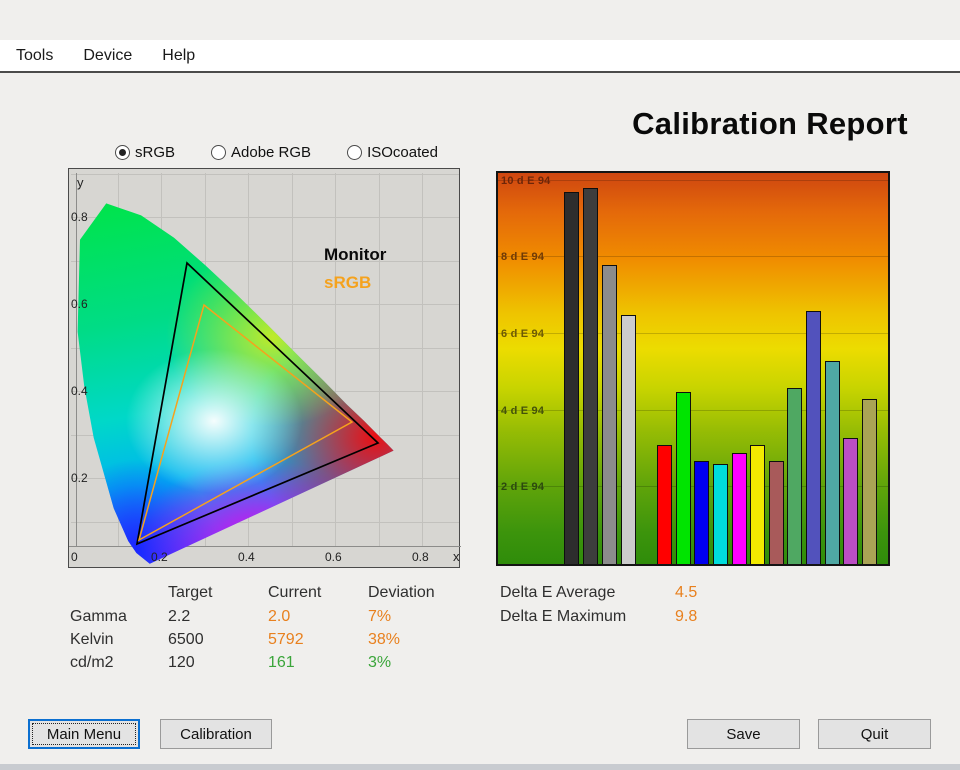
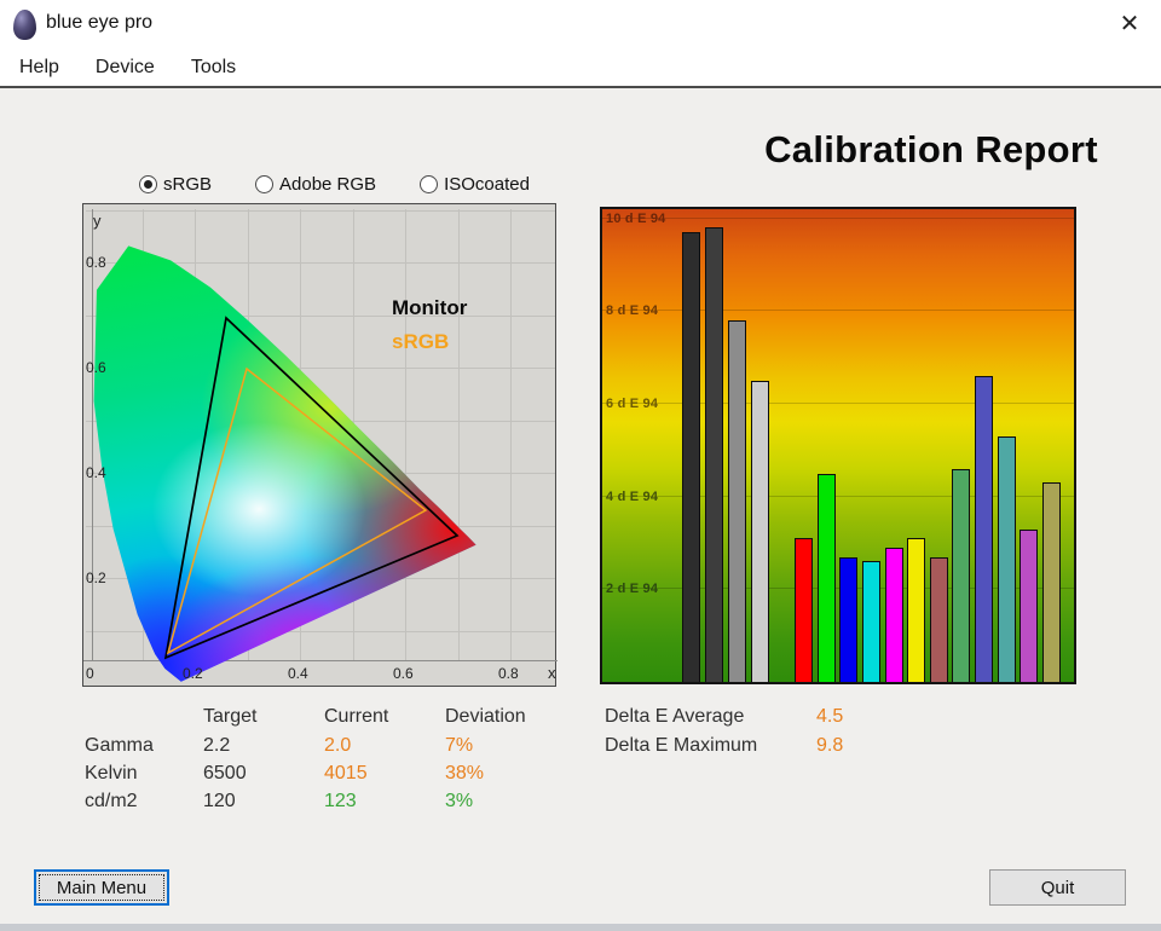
+ blue eye pro
+ ✕
- Tools
+ Help
  Device
- Help
+ Tools
  sRGB
  Adobe RGB
  ISOcoated
  y
  x
  0.8
  0.6
  0.4
  0.2
  0
  0.2
  0.4
  0.6
  0.8
  Monitor
  sRGB
  Calibration Report
  10 d E 94
  8 d E 94
  6 d E 94
  4 d E 94
  2 d E 94
  Target
  Current
  Deviation
  Gamma
  2.2
  2.0
  7%
  Kelvin
  6500
- 5792
+ 4015
  38%
  cd/m2
  120
- 161
+ 123
  3%
  Delta E Average
  4.5
  Delta E Maximum
  9.8
  Main Menu
- Calibration
- Save
  Quit
